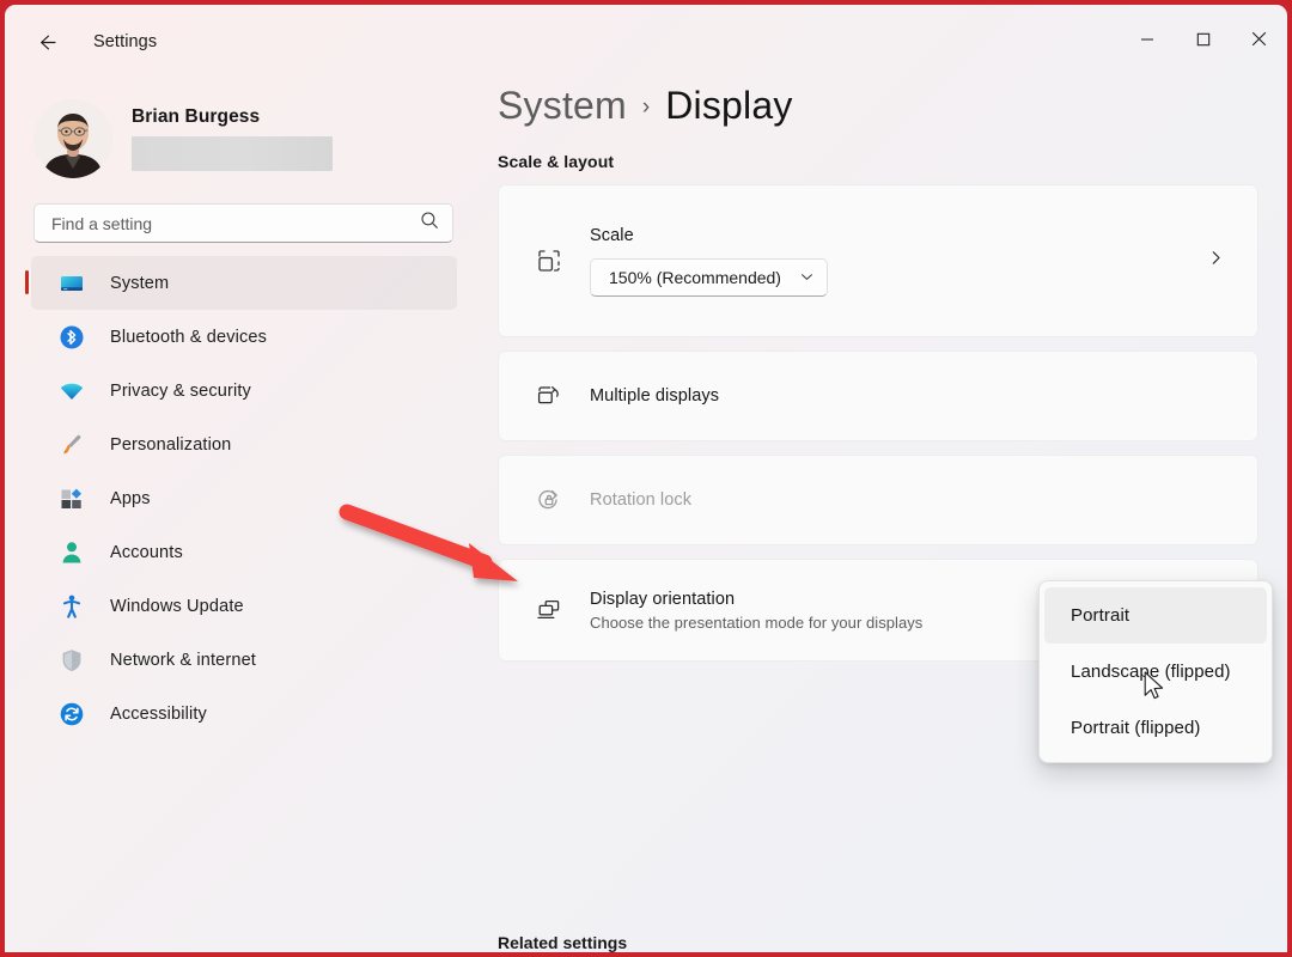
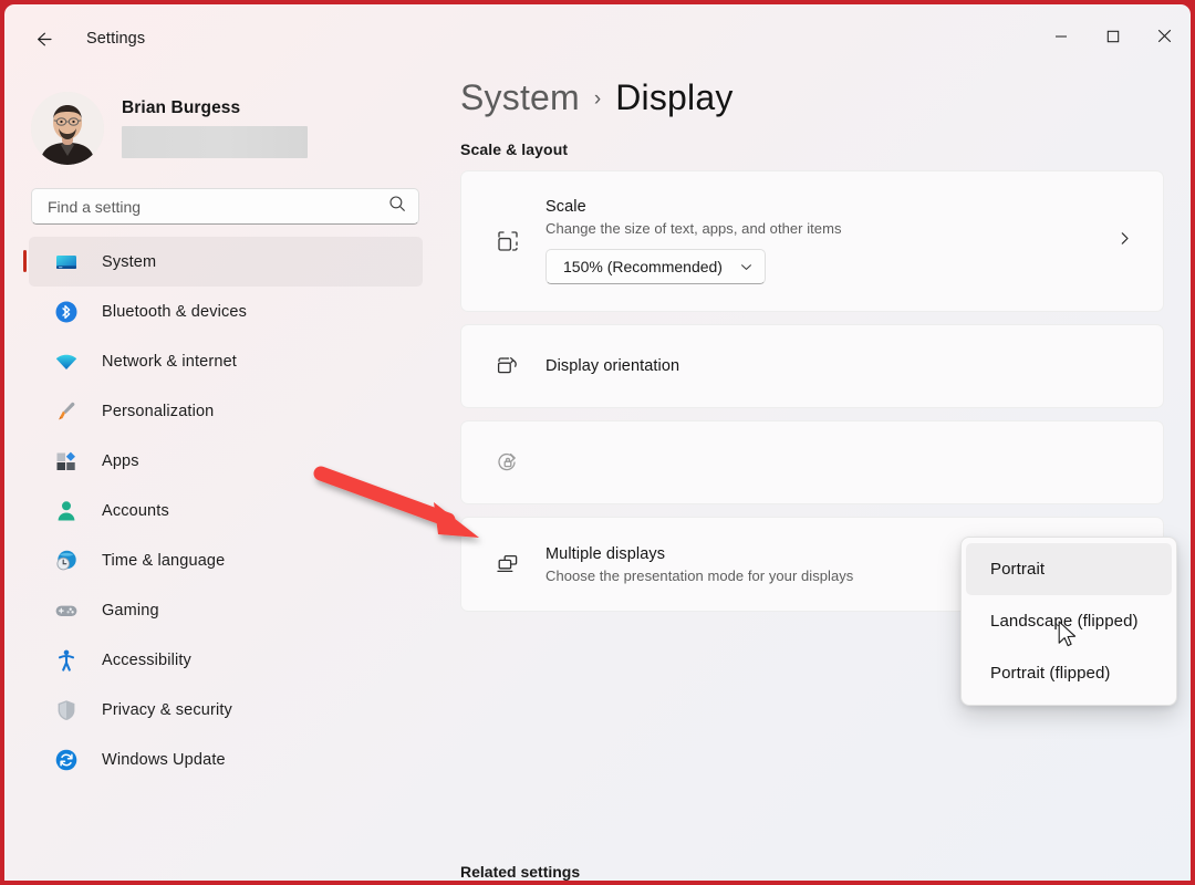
  Settings
  Brian Burgess
  Find a setting
  System
  Bluetooth & devices
- Privacy & security
+ Network & internet
  Personalization
  Apps
  Accounts
+ Time & language
+ Gaming
- Windows Update
+ Accessibility
- Network & internet
+ Privacy & security
- Accessibility
+ Windows Update
  System
  ›
  Display
  Scale & layout
  Scale
+ Change the size of text, apps, and other items
  150% (Recommended)
- Multiple displays
+ Display orientation
- Rotation lock
- Display orientation
+ Multiple displays
  Choose the presentation mode for your displays
  Related settings
  Portrait
  Landscape (flipped)
  Portrait (flipped)
